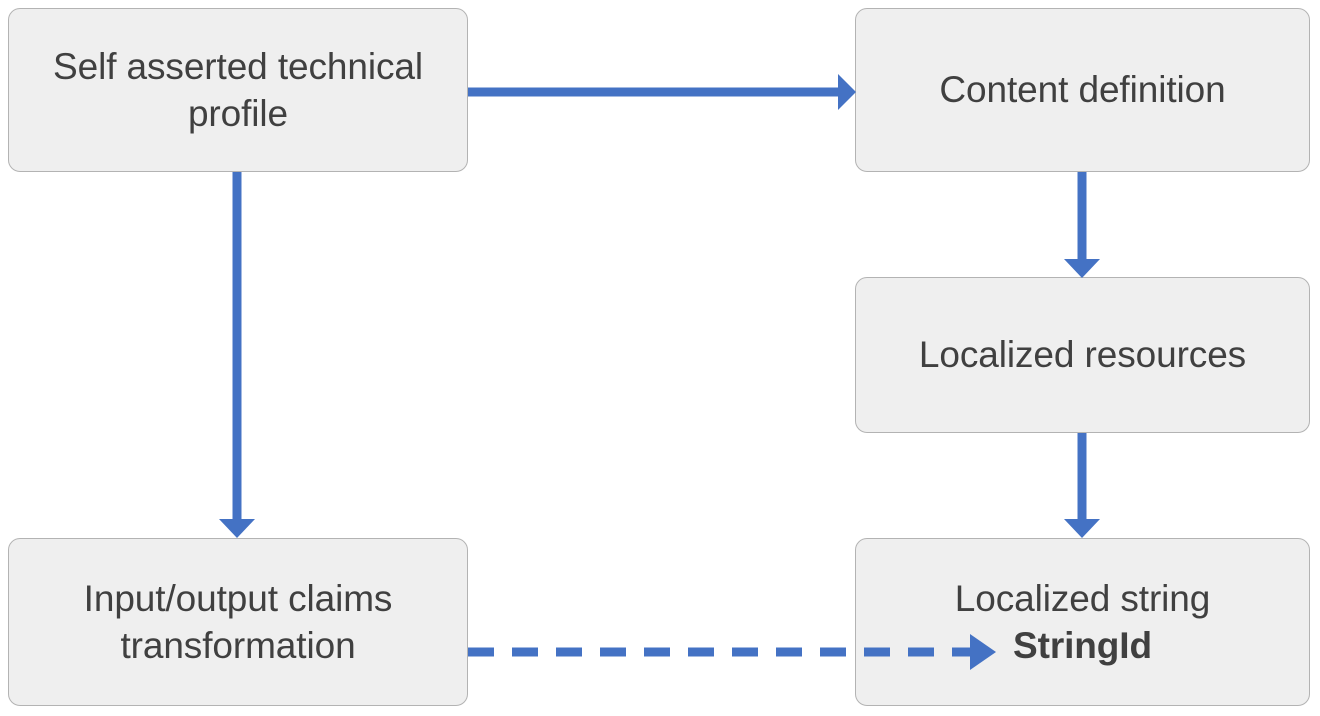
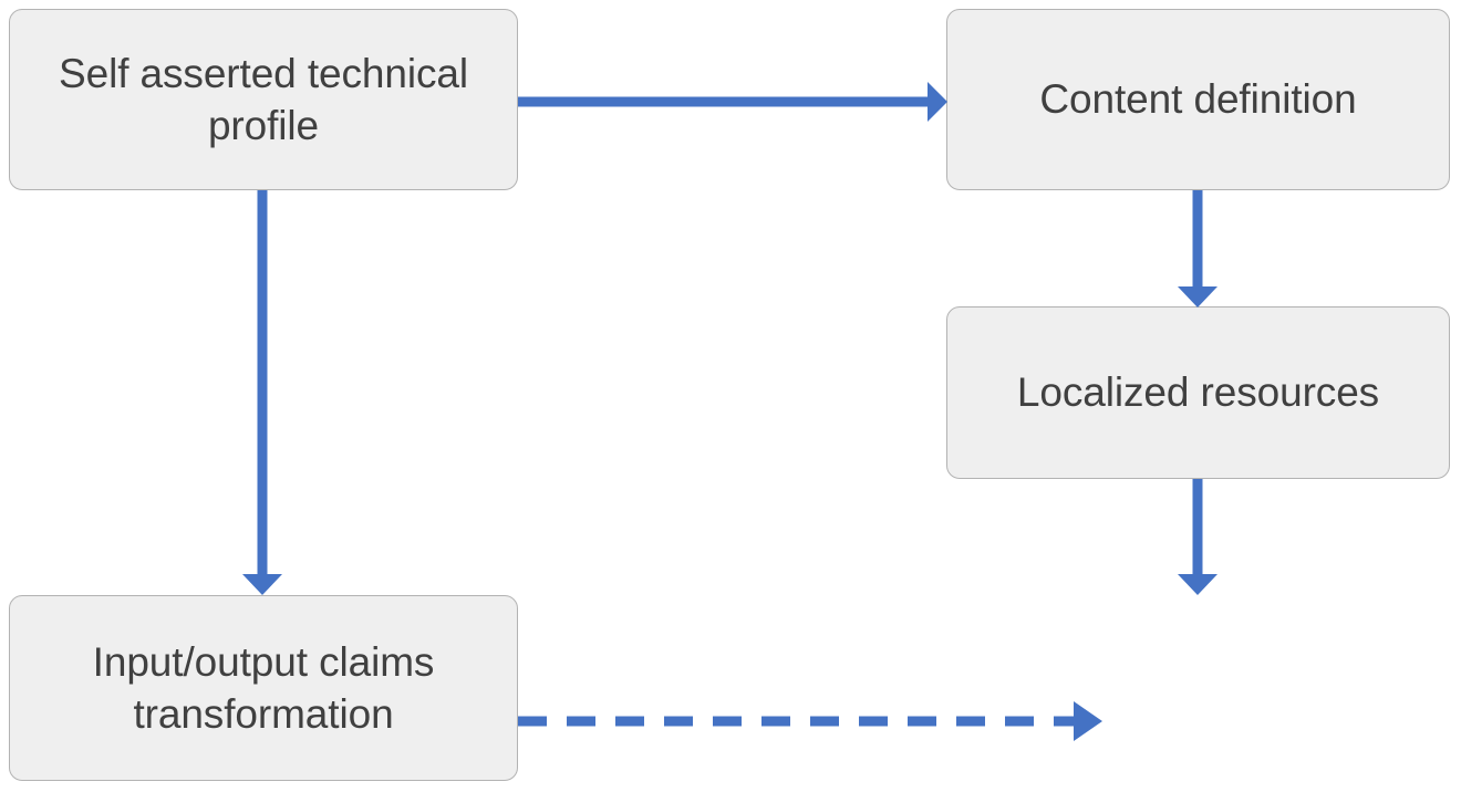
  Self asserted technical profile
  Content definition
  Localized resources
  Input/output claims transformation
- Localized string
- StringId
